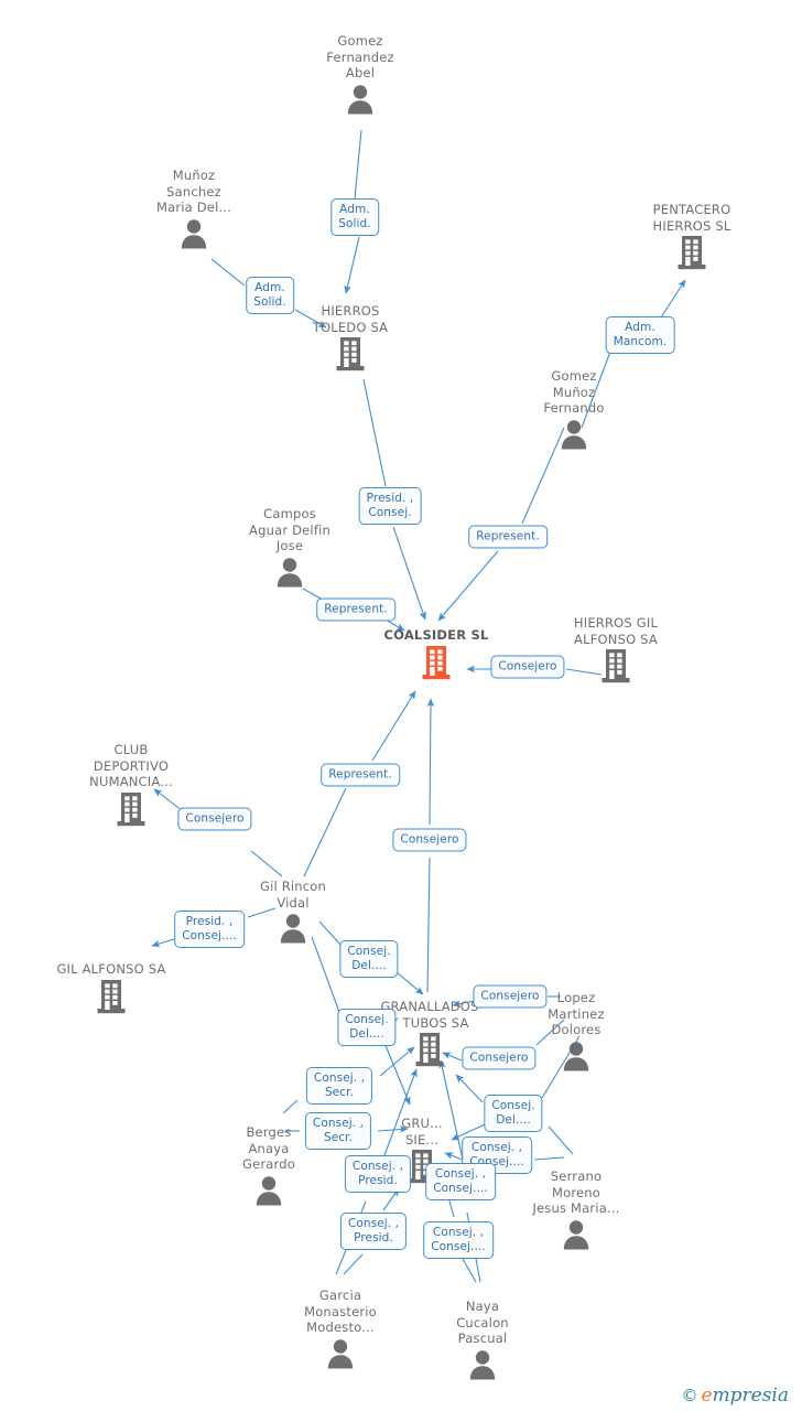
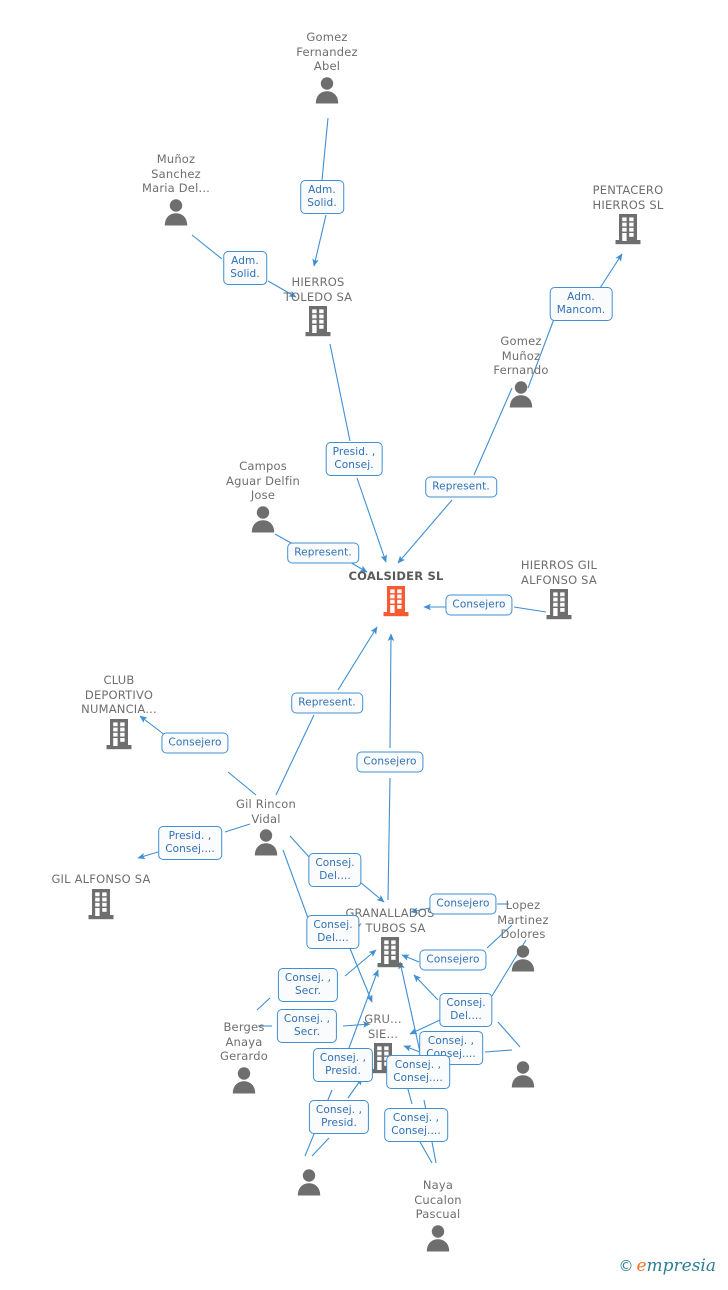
  Gomez
  Fernandez
  Abel
  Muñoz
  Sanchez
  Maria Del...
  HIERROS
  TOLEDO SA
  PENTACERO
  HIERROS SL
  Gomez
  Muñoz
  Fernando
  Campos
  Aguar Delfin
  Jose
  COALSIDER SL
  HIERROS GIL
  ALFONSO SA
  CLUB
  DEPORTIVO
  NUMANCIA...
  Gil Rincon
  Vidal
  GIL ALFONSO SA
  GRANALLADO
  TUBOS SA
  Lopez
  Martinez
  Dolores
  GRU...
  SIE...
  Berges
  Anaya
  Gerardo
- Serrano
- Moreno
- Jesus Maria...
- Garcia
- Monasterio
- Modesto...
  Naya
  Cucalon
  Pascual
  Adm.
  Solid.
  Adm.
  Solid.
  Adm.
  Mancom.
  Presid. ,
  Consej.
  Represent.
  Represent.
  Consejero
  Represent.
  Consejero
  Consejero
  Presid. ,
  Consej....
  Consej.
  Del....
  Consejero
  Consej.
  Del....
  Consejero
  Consej. ,
  Secr.
  Consej.
  Del....
  Consej. ,
  Secr.
  Consej. ,
  Consej....
  Consej. ,
  Presid.
  Consej. ,
  Consej....
  Consej. ,
  Presid.
  Consej. ,
  Consej....
  ©
  empresia
